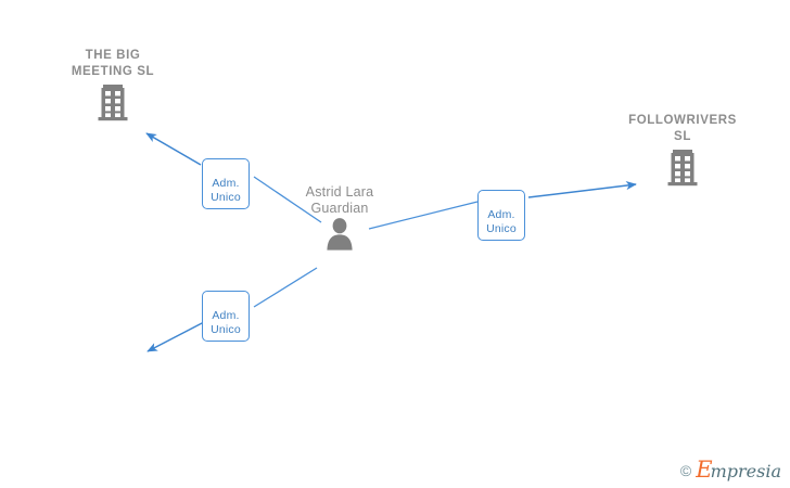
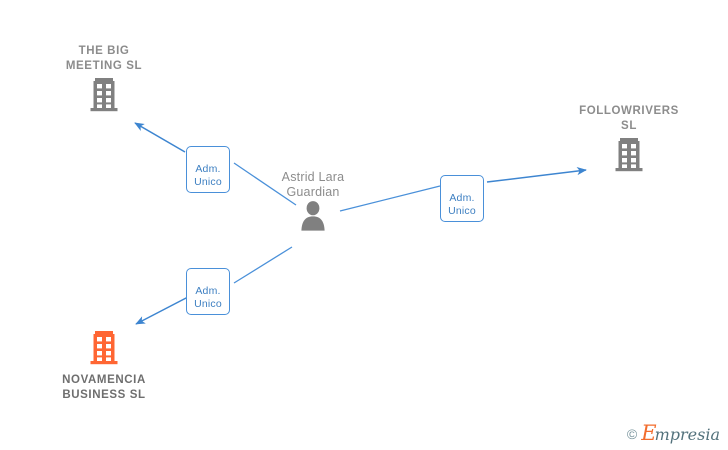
  THE BIG
  MEETING SL
  FOLLOWRIVERS
  SL
  Astrid Lara
  Guardian
+ NOVAMENCIA
+ BUSINESS SL
  Adm.
  Unico
  Adm.
  Unico
  Adm.
  Unico
  ©
  E
  mpresia
